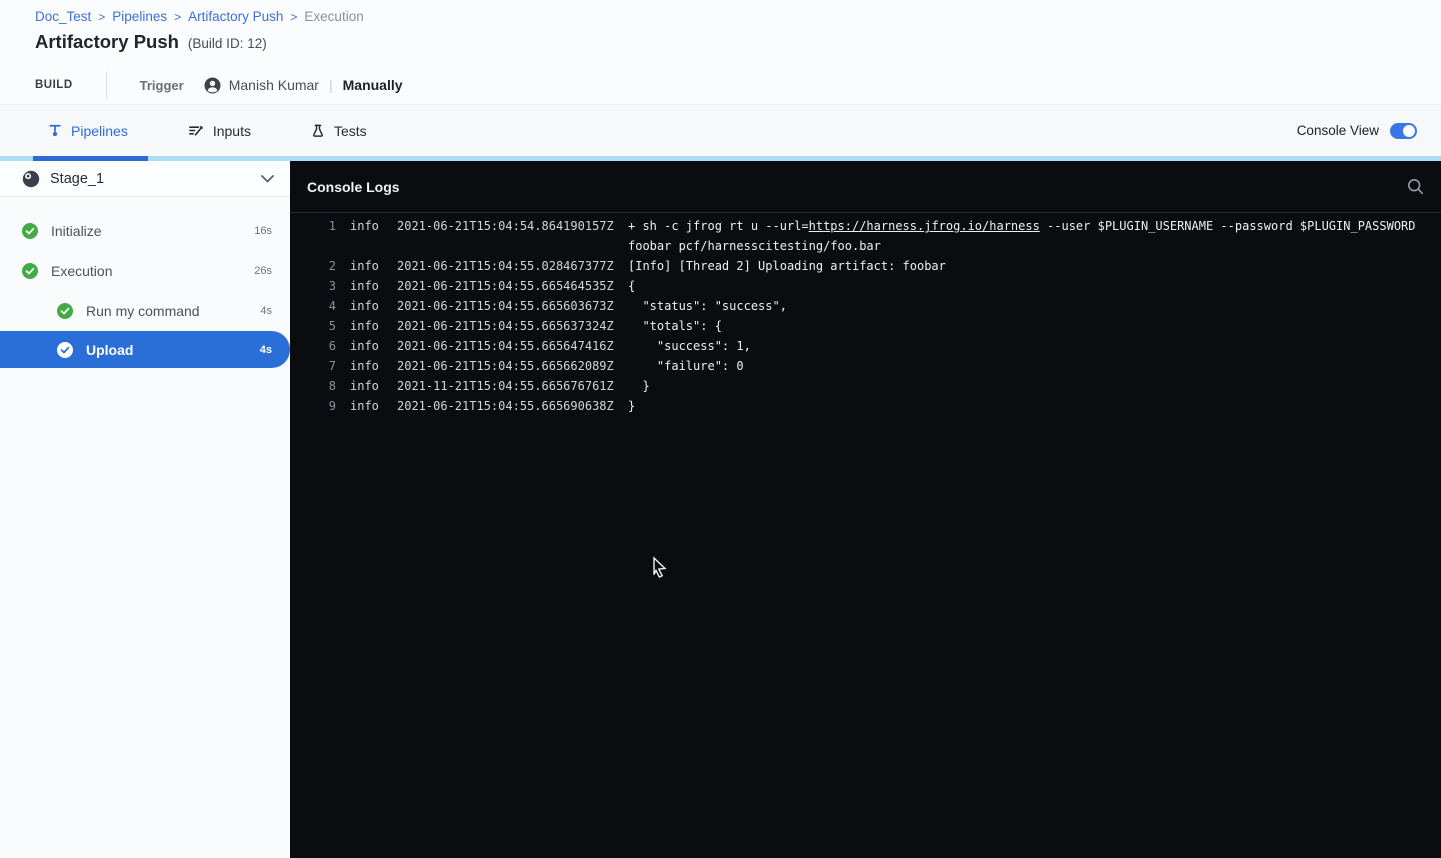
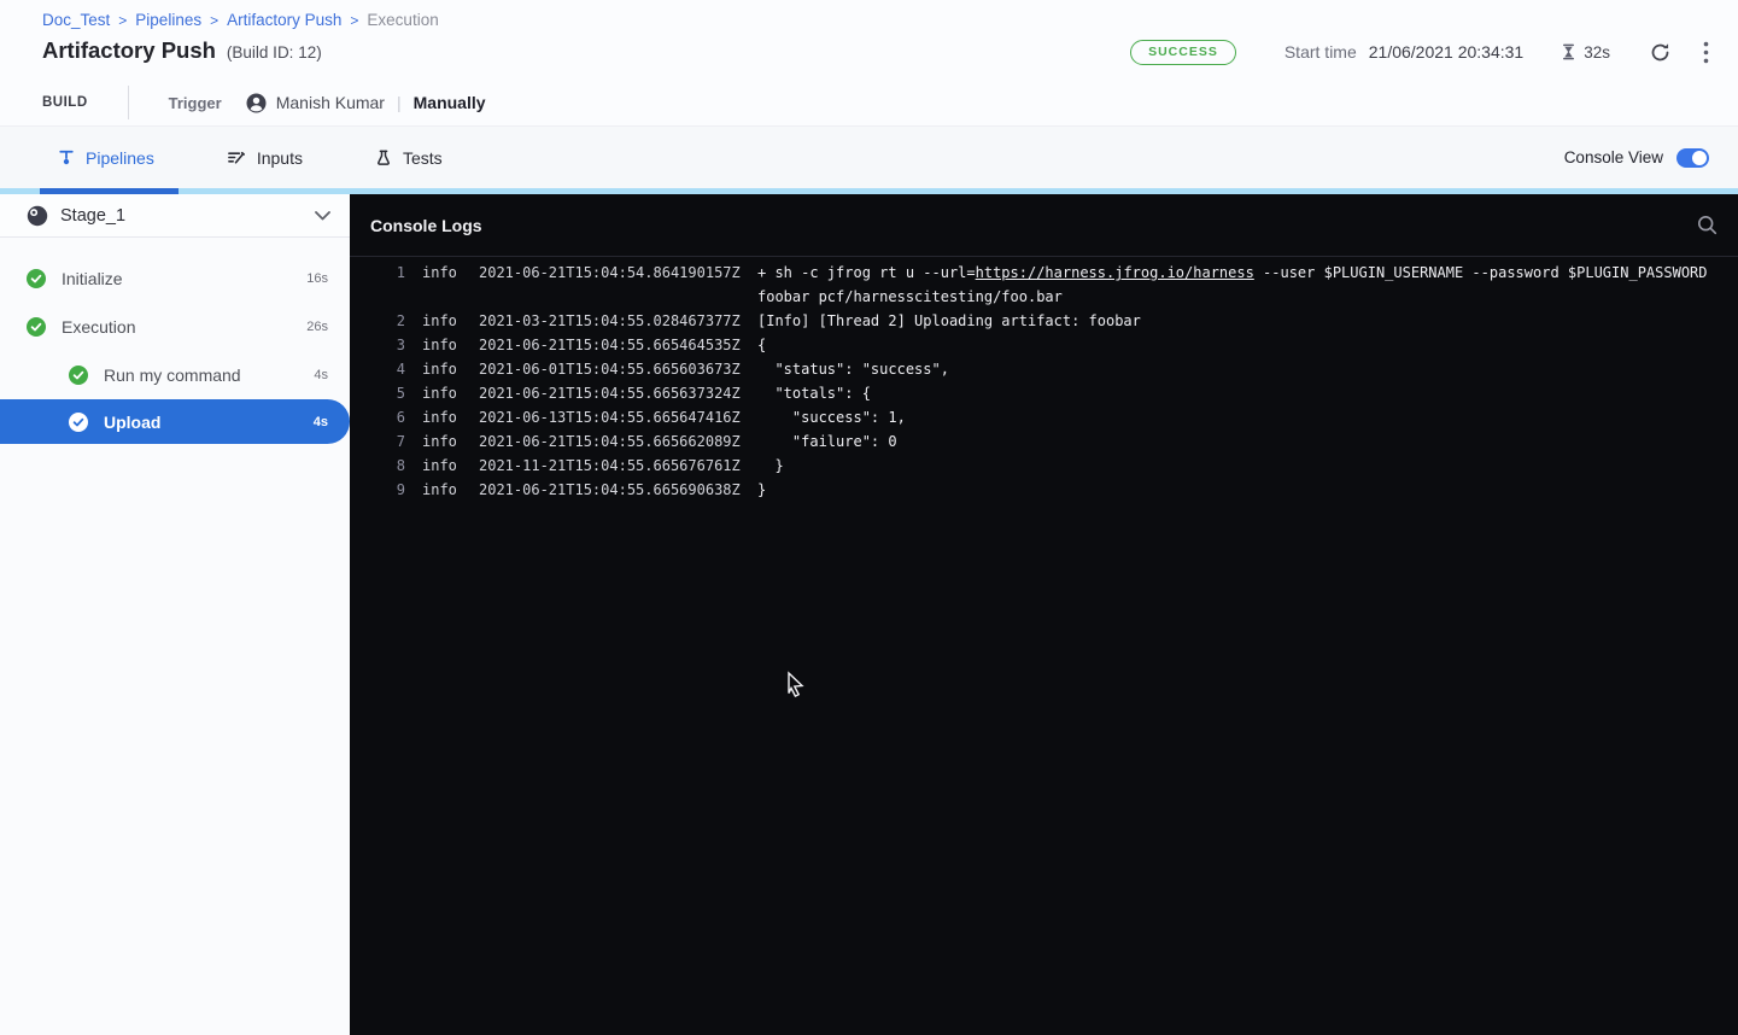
  Doc_Test
  >
  Pipelines
  >
  Artifactory Push
  >
  Execution
  Artifactory Push
  (Build ID: 12)
+ SUCCESS
+ Start time
+ 21/06/2021 20:34:31
+ 32s
  BUILD
  Trigger
  Manish Kumar
  |
  Manually
  Pipelines
  Inputs
  Tests
  Console View
  Stage_1
  Initialize
  16s
  Execution
  26s
  Run my command
  4s
  Upload
  4s
  Console Logs
  1
  info
  2021-06-21T15:04:54.864190157Z
  + sh -c jfrog rt u --url=https://harness.jfrog.io/harness --user $PLUGIN_USERNAME --password $PLUGIN_PASSWORD
  foobar pcf/harnesscitesting/foo.bar
  2
  info
- 2021-06-21T15:04:55.028467377Z
+ 2021-03-21T15:04:55.028467377Z
  [Info] [Thread 2] Uploading artifact: foobar
  3
  info
  2021-06-21T15:04:55.665464535Z
  {
  4
  info
- 2021-06-21T15:04:55.665603673Z
+ 2021-06-01T15:04:55.665603673Z
  "status": "success",
  5
  info
  2021-06-21T15:04:55.665637324Z
  "totals": {
  6
  info
- 2021-06-21T15:04:55.665647416Z
+ 2021-06-13T15:04:55.665647416Z
  "success": 1,
  7
  info
  2021-06-21T15:04:55.665662089Z
  "failure": 0
  8
  info
  2021-11-21T15:04:55.665676761Z
  }
  9
  info
  2021-06-21T15:04:55.665690638Z
  }
